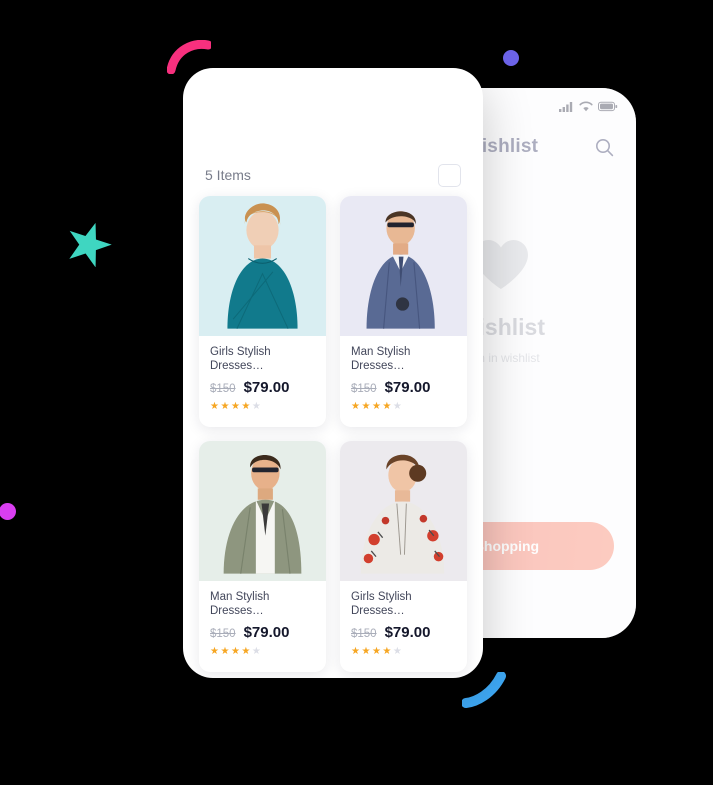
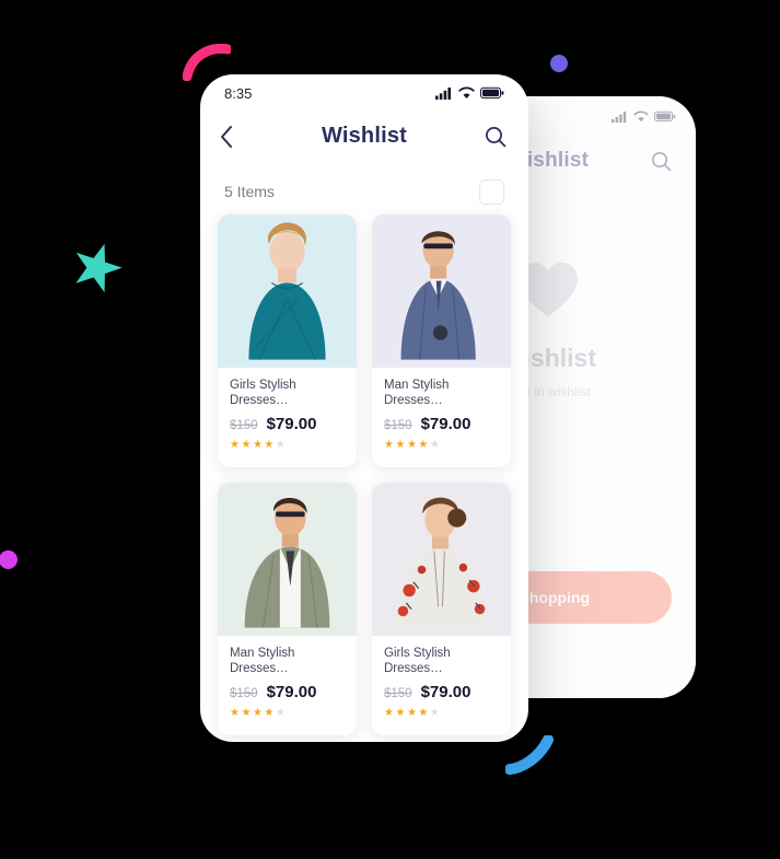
  ishlist
  shlist
  in wishlist
  hopping
+ 8:35
+ Wishlist
  5 Items
  Girls Stylish Dresses…
  $150
  $79.00
  ★★★★★
  Man Stylish Dresses…
  $150
  $79.00
  ★★★★★
  Man Stylish Dresses…
  $150
  $79.00
  ★★★★★
  Girls Stylish Dresses…
  $150
  $79.00
  ★★★★★
